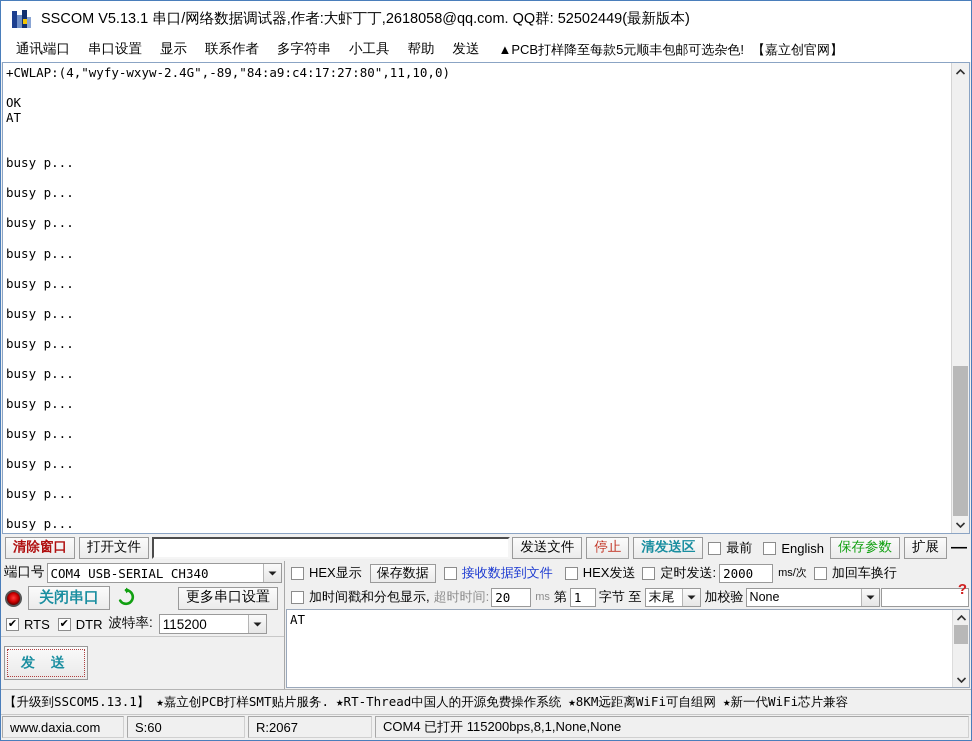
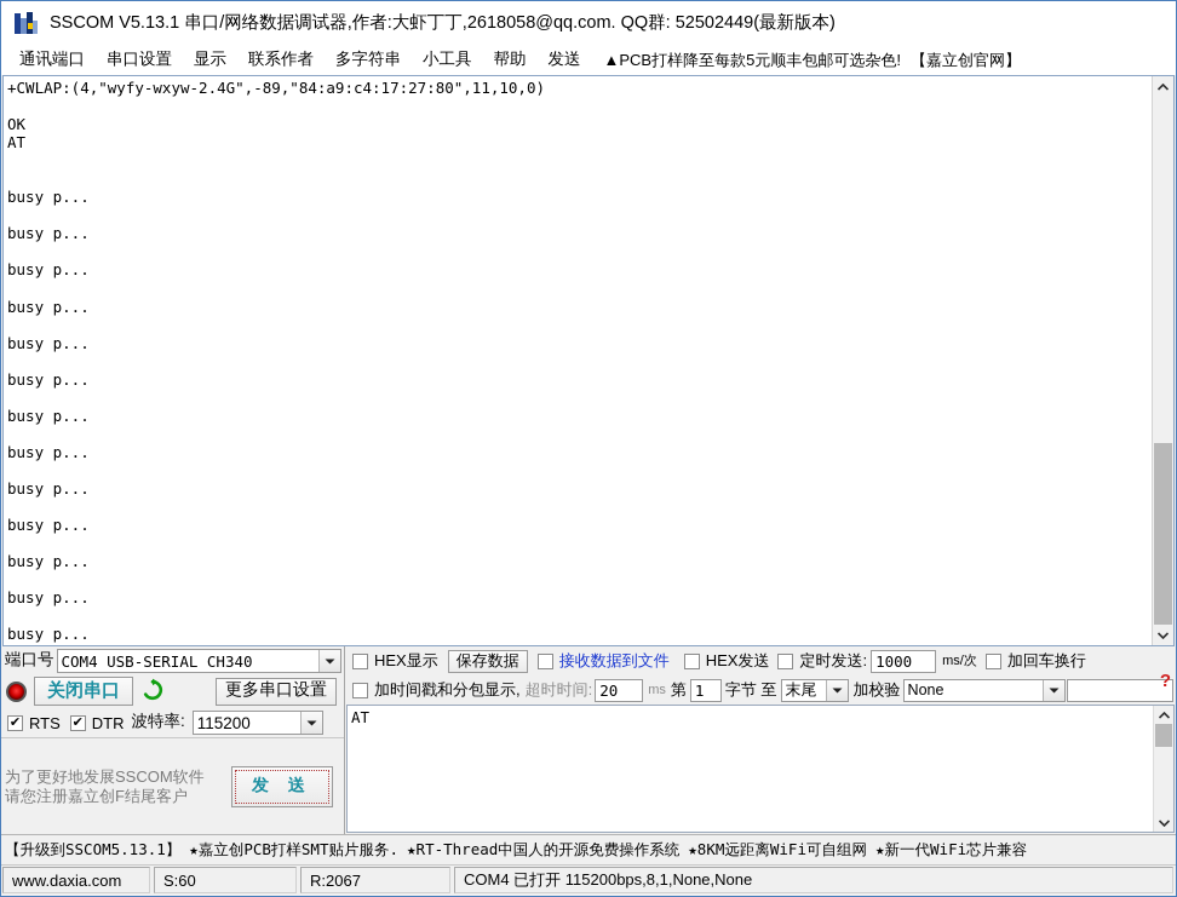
  SSCOM V5.13.1 串口/网络数据调试器,作者:大虾丁丁,2618058@qq.com. QQ群: 52502449(最新版本)
  通讯端口
  串口设置
  显示
  联系作者
  多字符串
  小工具
  帮助
  发送
  ▲PCB打样降至每款5元顺丰包邮可选杂色!
  【嘉立创官网】
  +CWLAP:(4,"wyfy-wxyw-2.4G",-89,"84:a9:c4:17:27:80",11,10,0)
  OK
  AT
  busy p...
  busy p...
  busy p...
  busy p...
  busy p...
  busy p...
  busy p...
  busy p...
  busy p...
  busy p...
  busy p...
  busy p...
  busy p...
- 清除窗口
- 打开文件
- 发送文件
- 停止
- 清发送区
- 最前
- English
- 保存参数
- 扩展
- —
  端口号
  COM4 USB-SERIAL CH340
  关闭串口
  更多串口设置
  ✔
  RTS
  ✔
  DTR
  波特率:
  115200
+ 为了更好地发展SSCOM软件
+ 请您注册嘉立创F结尾客户
  发 送
  HEX显示
  保存数据
  接收数据到文件
  HEX发送
  定时发送:
- 2000
+ 1000
  ms/次
  加回车换行
  加时间戳和分包显示,
  超时时间:
  20
  ms
  第
  1
  字节 至
  末尾
  加校验
  None
  AT
  ?
  【升级到SSCOM5.13.1】
  ★嘉立创PCB打样SMT贴片服务.
  ★RT-Thread中国人的开源免费操作系统
  ★8KM远距离WiFi可自组网
  ★新一代WiFi芯片兼容
  www.daxia.com
  S:60
  R:2067
  COM4 已打开 115200bps,8,1,None,None
